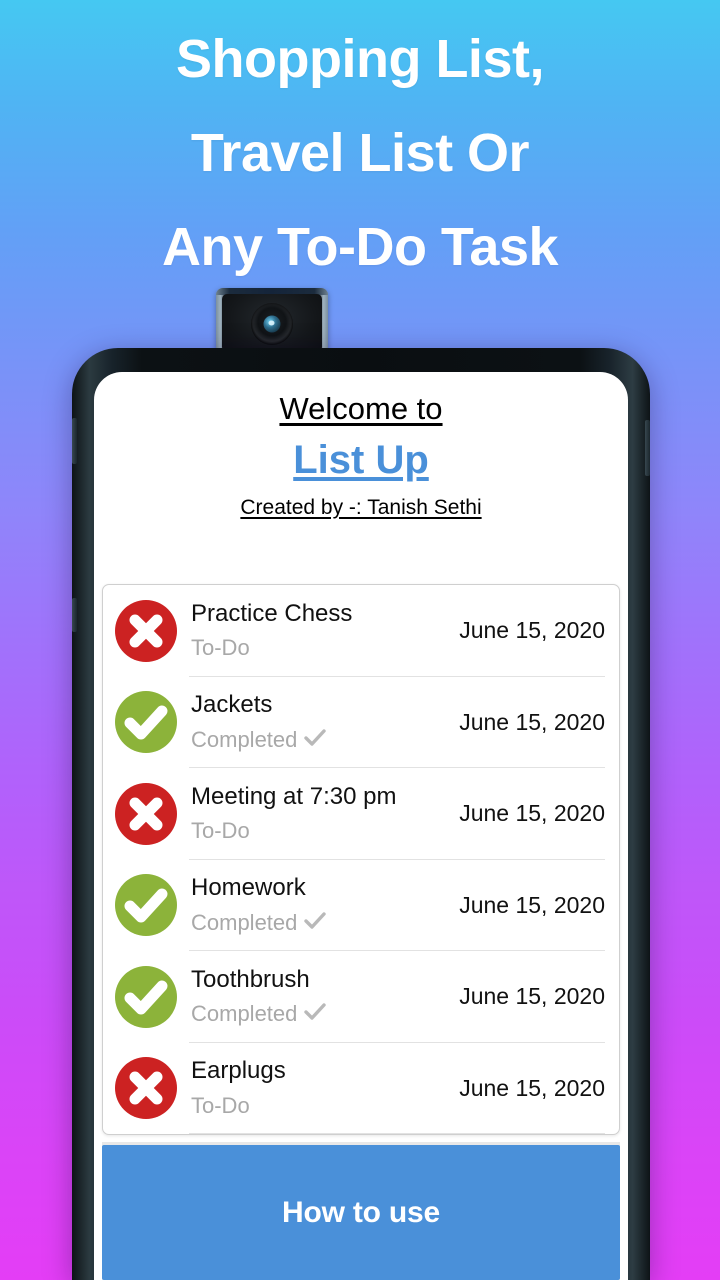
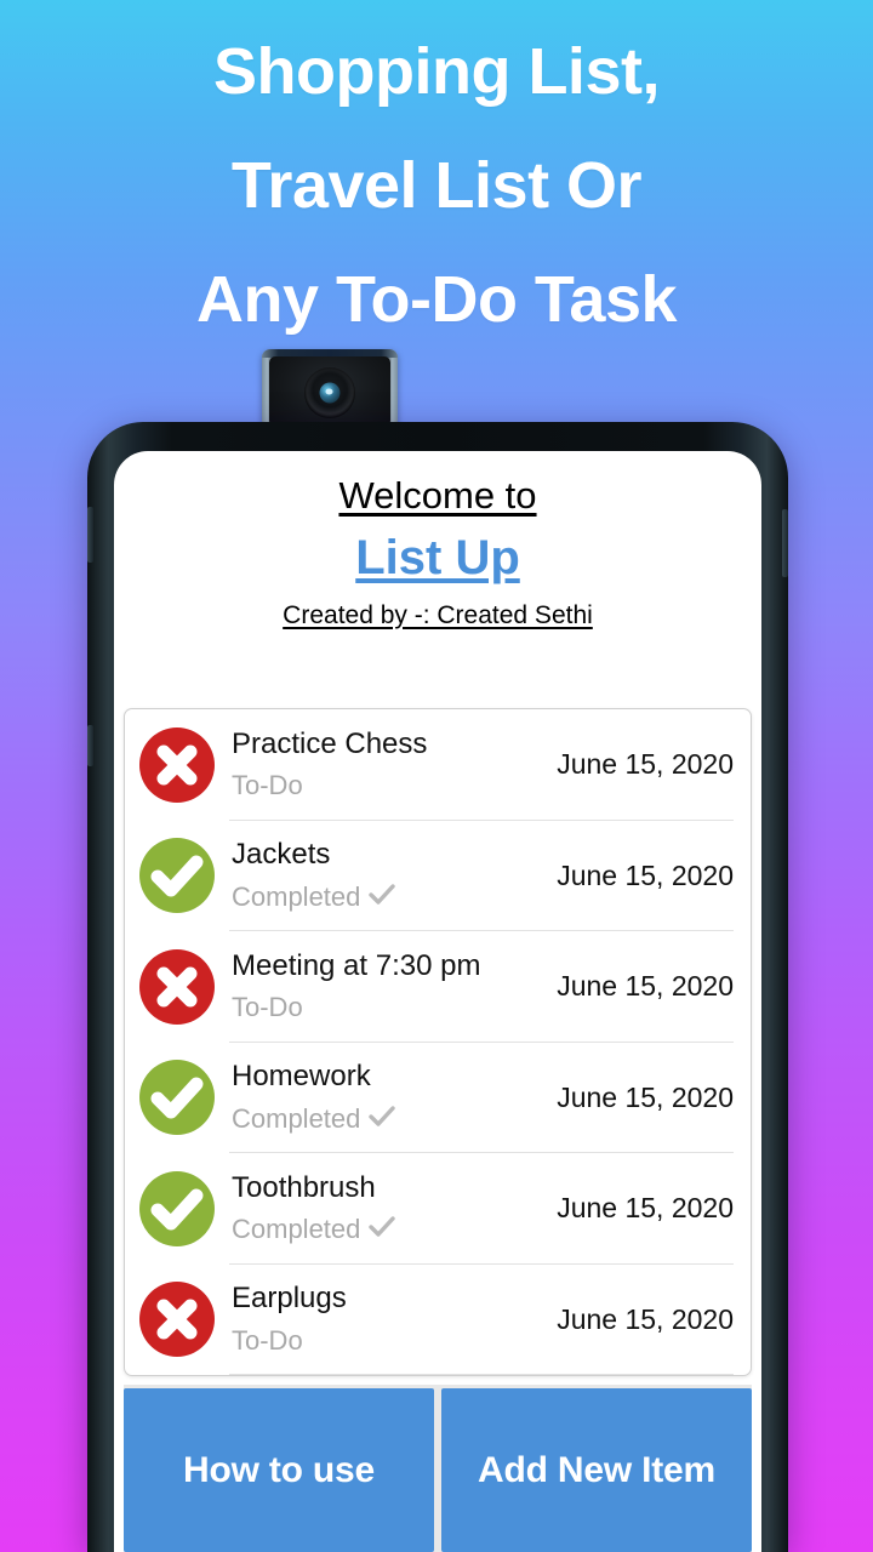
  Shopping List,
  Travel List Or
  Any To-Do Task
  Welcome to
  List Up
- Created by -: Tanish Sethi
+ Created by -: Created Sethi
  Practice Chess
  To-Do
  June 15, 2020
  Jackets
  Completed
  June 15, 2020
  Meeting at 7:30 pm
  To-Do
  June 15, 2020
  Homework
  Completed
  June 15, 2020
  Toothbrush
  Completed
  June 15, 2020
  Earplugs
  To-Do
  June 15, 2020
  How to use
+ Add New Item
